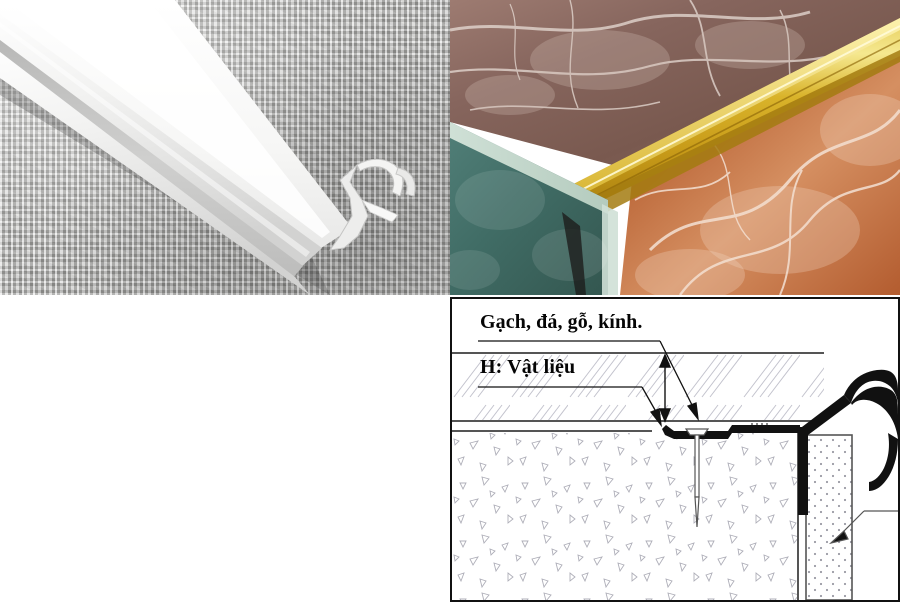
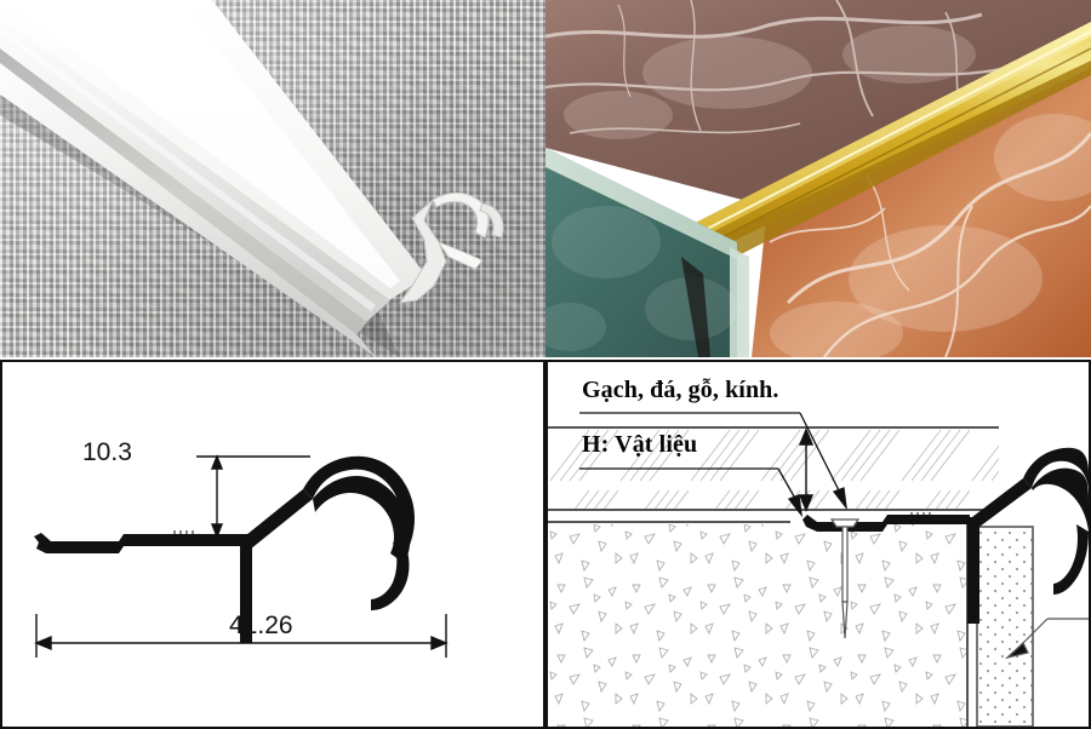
+ 10.3
+ 41.26
  Gạch, đá, gỗ, kính.
  H: Vật liệu
